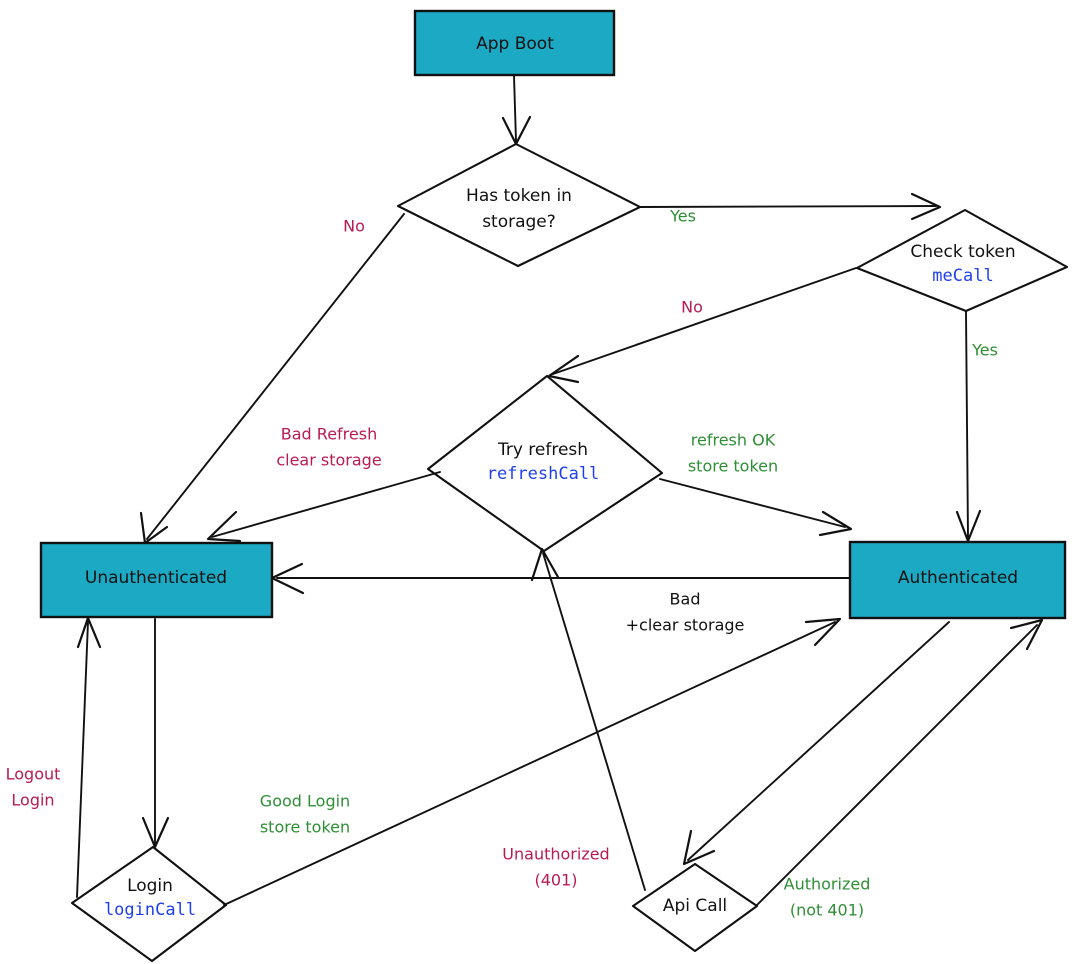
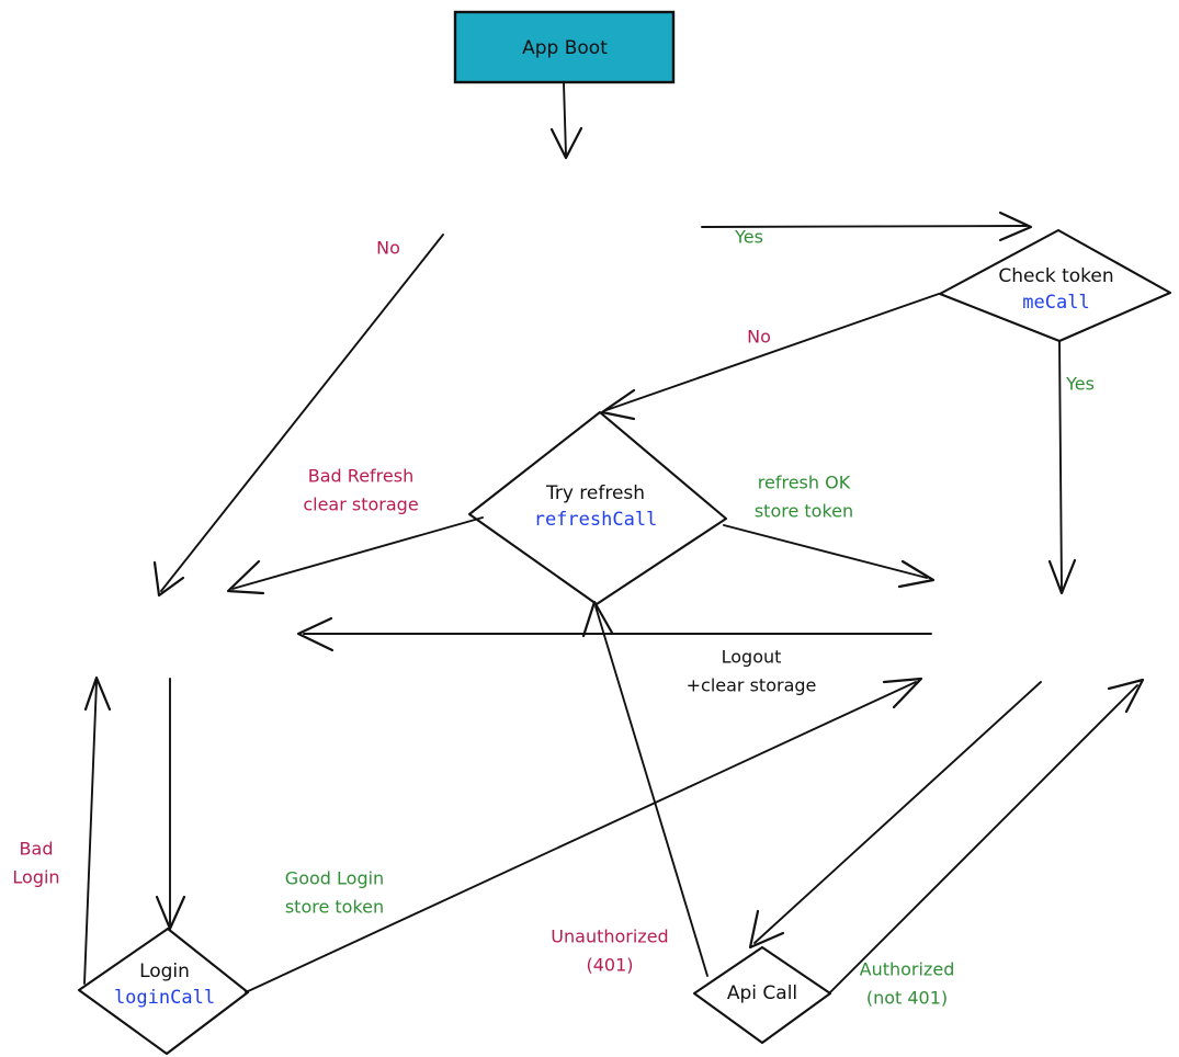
  No
  Yes
  No
  Yes
  Bad Refresh
  clear storage
  refresh OK
  store token
- Bad
+ Logout
  +clear storage
- Logout
+ Bad
  Login
  Good Login
  store token
  Unauthorized
  (401)
  Authorized
  (not 401)
  App Boot
- Has token in
- storage?
  Check token
  meCall
  Try refresh
  refreshCall
- Unauthenticated
- Authenticated
  Login
  loginCall
  Api Call
